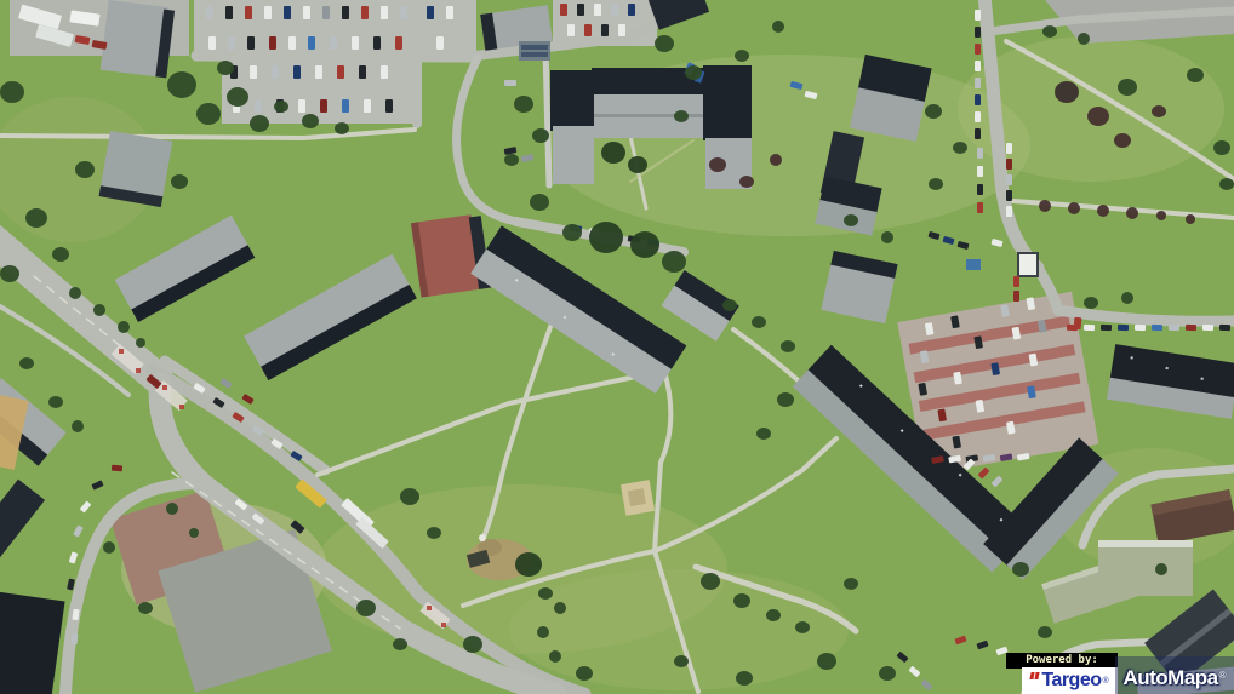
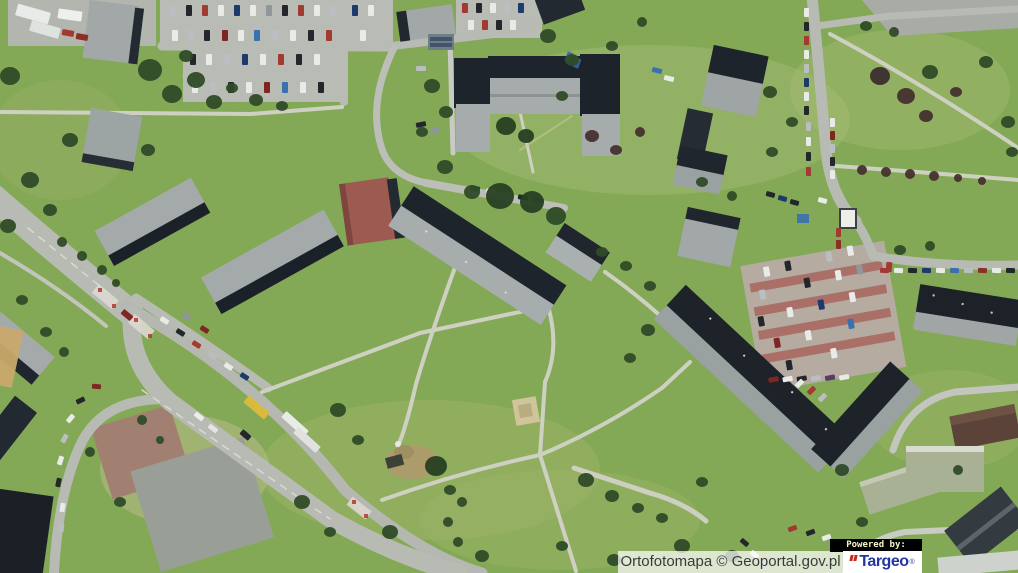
+ Ortofotomapa © Geoportal.gov.pl
  Powered by:
  Targeo
- AutoMapa
- ®
